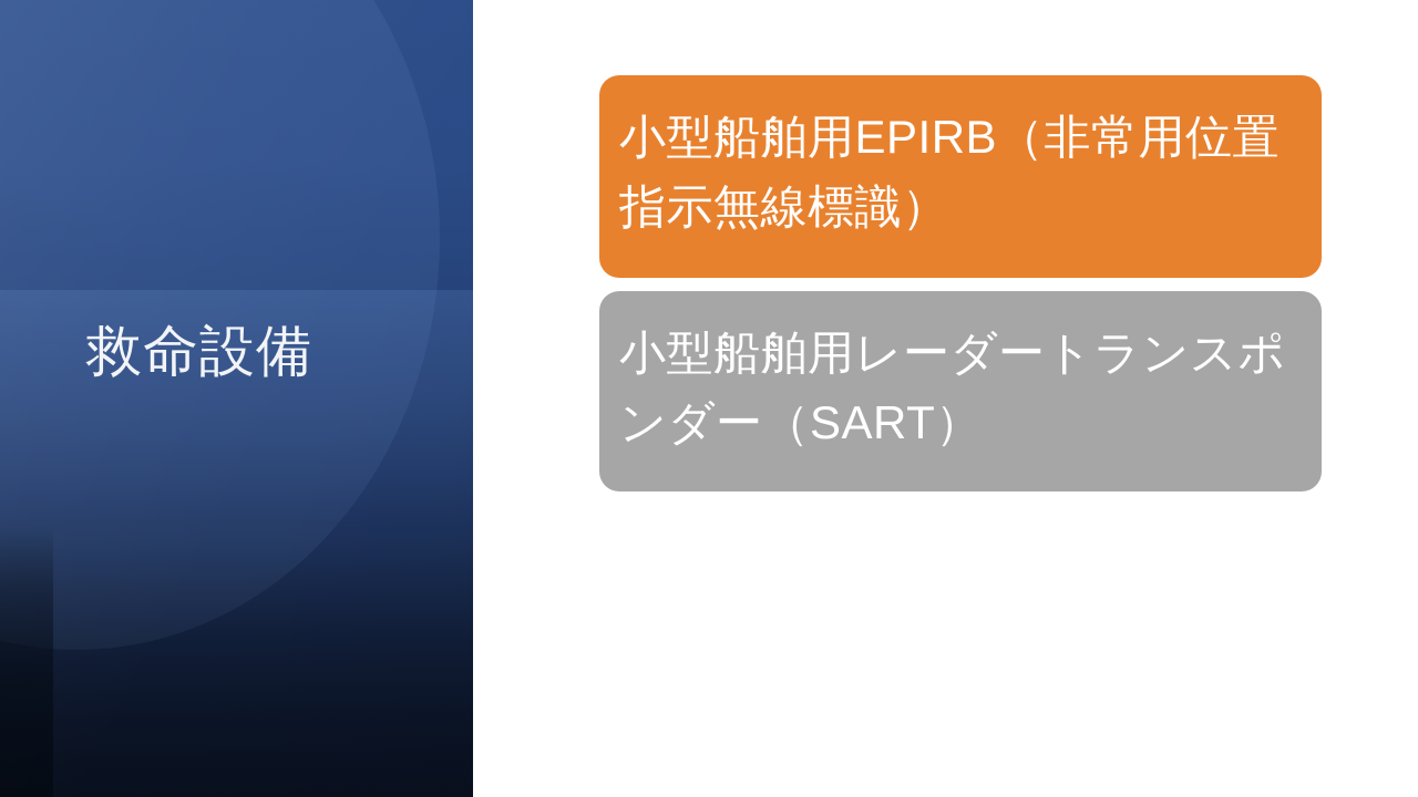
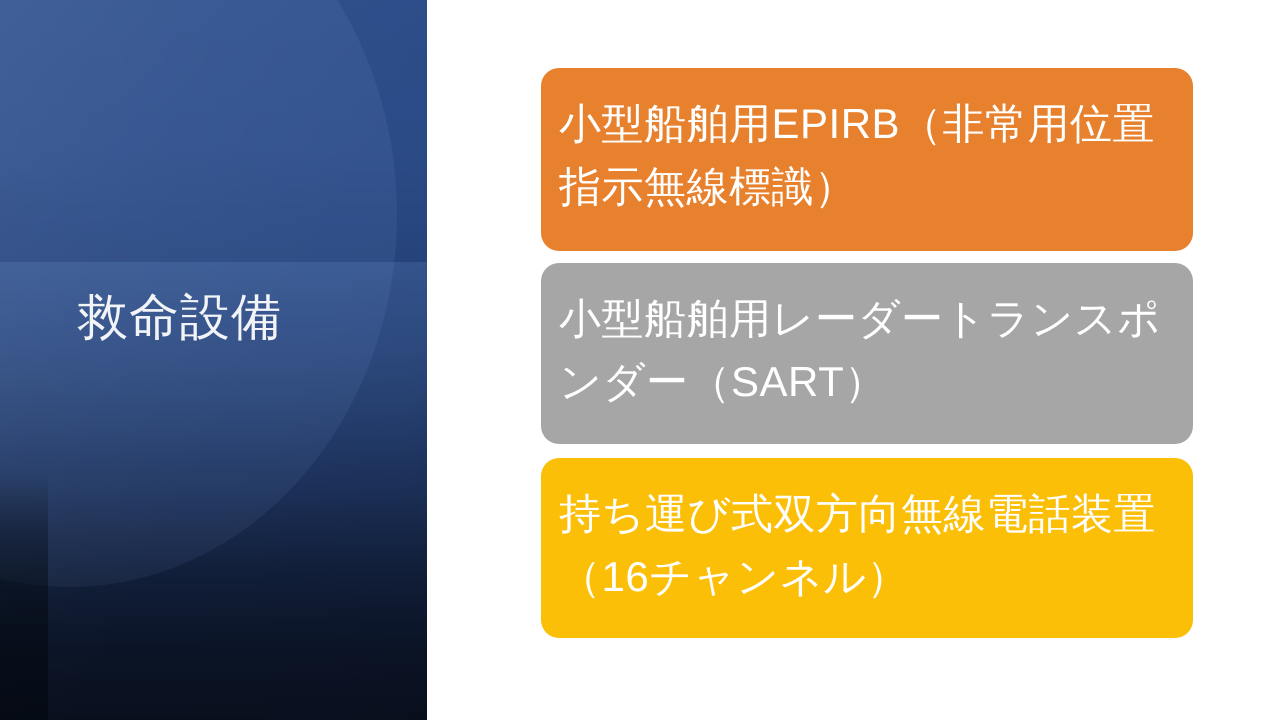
  救命設備
  小型船舶用EPIRB（非常用位置指示無線標識）
  小型船舶用レーダートランスポンダー（SART）
+ 持ち運び式双方向無線電話装置（16チャンネル）
